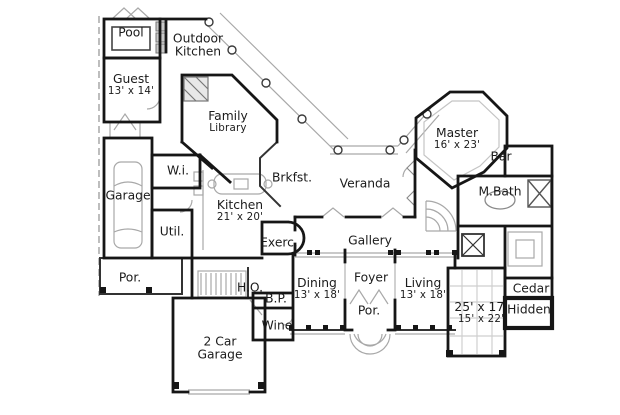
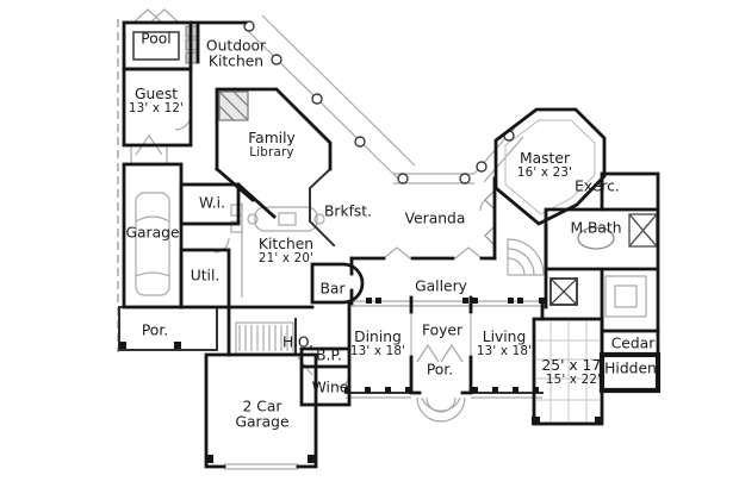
  Pool
  Outdoor
  Kitchen
  Guest
- 13' x 14'
+ 13' x 12'
  Family
  Library
  W.i.
  Garage
  Brkfst.
  Veranda
  Kitchen
  21' x 20'
  Util.
- Exerc.
+ Bar
  Master
  16' x 23'
- Bar
+ Exerc.
  M.Bath
  Gallery
  Por.
  H.O.
  B.P.
  Dining
  13' x 18'
  Foyer
  Living
  13' x 18'
  Por.
  Wine
  Cedar
  Hidden
  25' x 17'
  15' x 22'
  2 Car
  Garage
